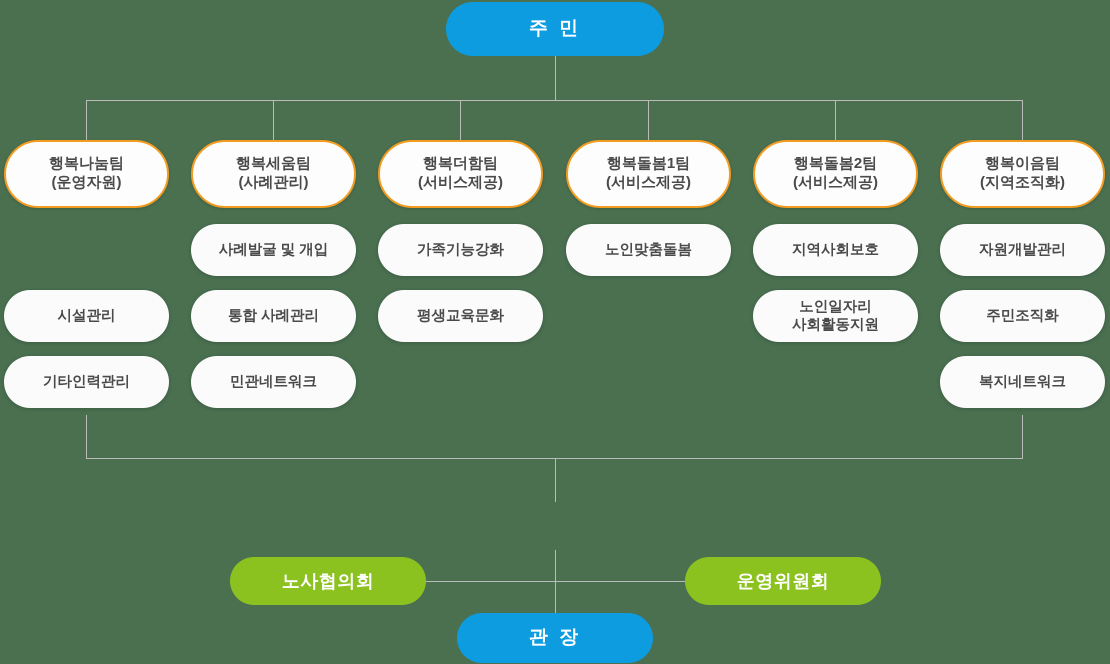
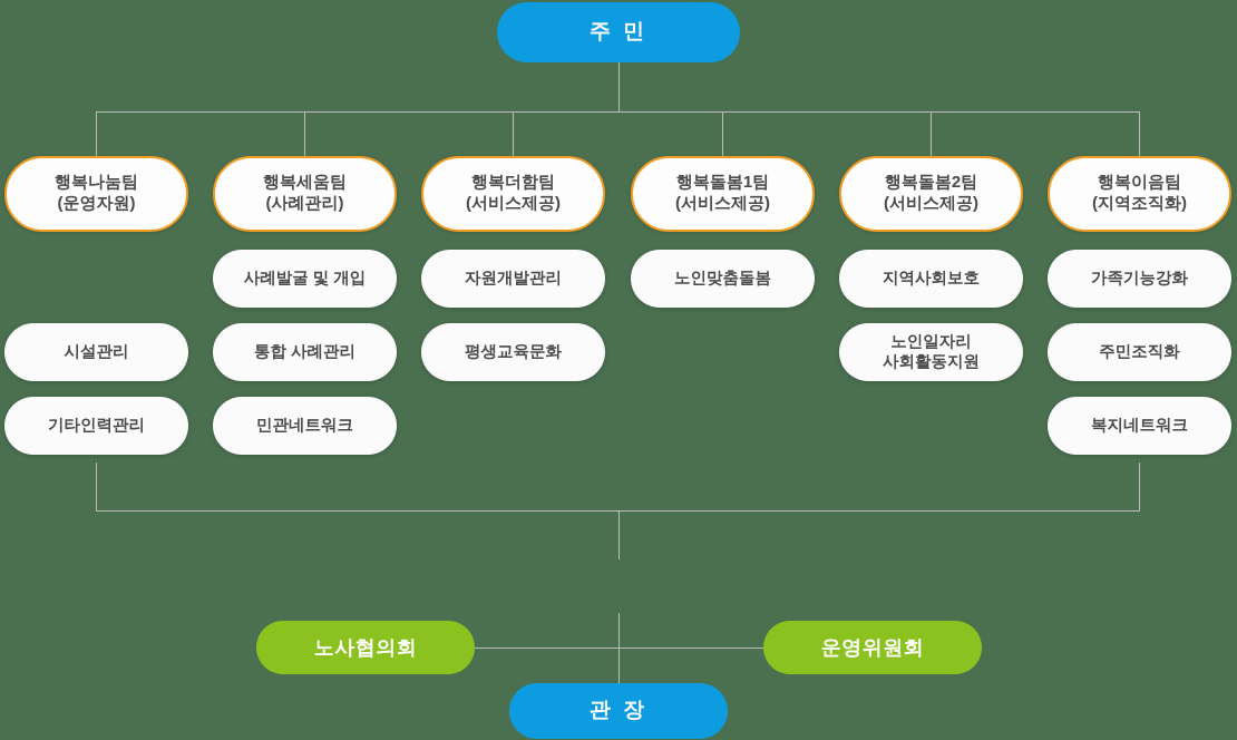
  주 민
  행복나눔팀
  (운영자원)
  행복세움팀
  (사례관리)
  행복더함팀
  (서비스제공)
  행복돌봄1팀
  (서비스제공)
  행복돌봄2팀
  (서비스제공)
  행복이음팀
  (지역조직화)
  시설관리
  기타인력관리
  사례발굴 및 개입
  통합 사례관리
  민관네트워크
- 가족기능강화
+ 자원개발관리
  평생교육문화
  노인맞춤돌봄
  지역사회보호
  노인일자리
  사회활동지원
- 자원개발관리
+ 가족기능강화
  주민조직화
  복지네트워크
  노사협의회
  운영위원회
  관 장
